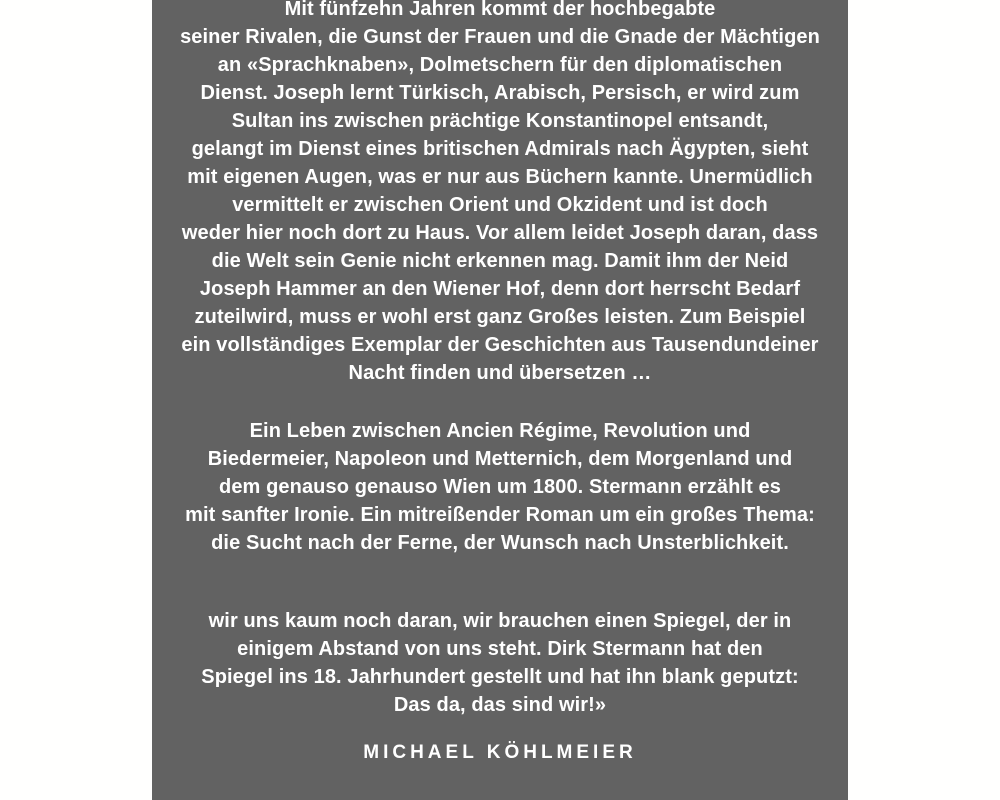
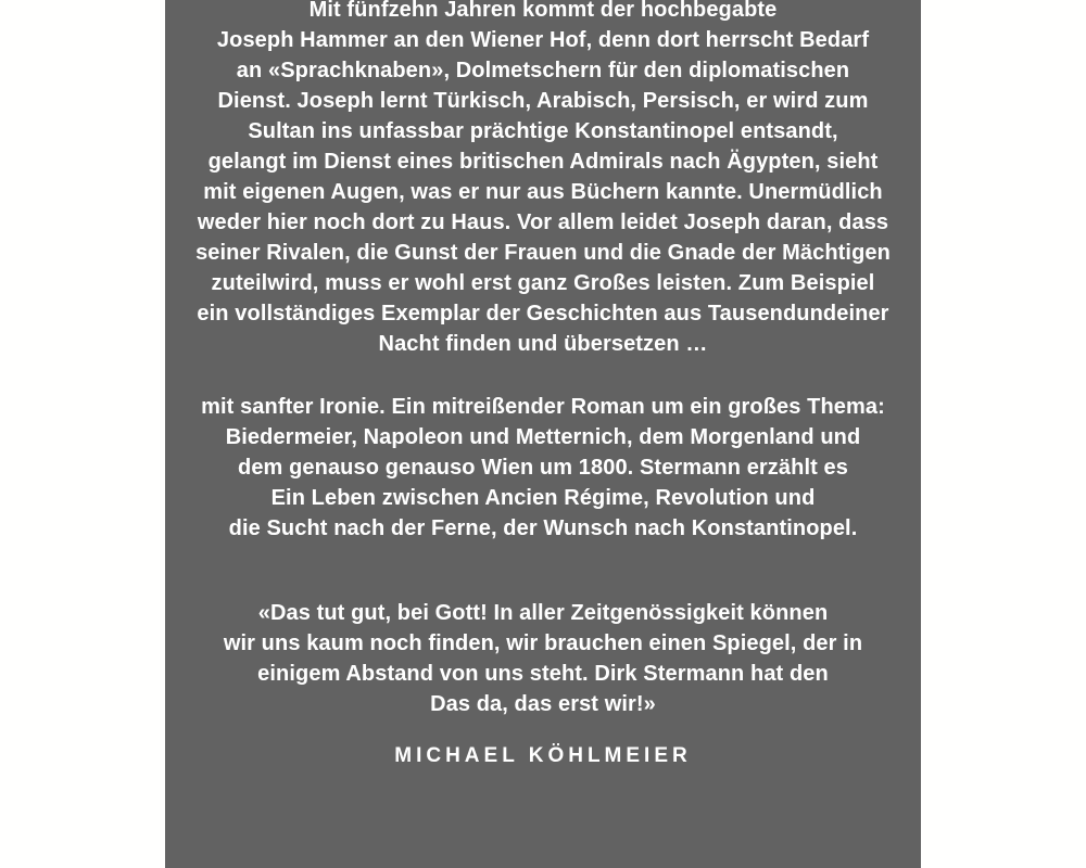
  Mit fünfzehn Jahren kommt der hochbegabte
- seiner Rivalen, die Gunst der Frauen und die Gnade der Mächtigen
+ Joseph Hammer an den Wiener Hof, denn dort herrscht Bedarf
  an «Sprachknaben», Dolmetschern für den diplomatischen
  Dienst. Joseph lernt Türkisch, Arabisch, Persisch, er wird zum
- Sultan ins zwischen prächtige Konstantinopel entsandt,
+ Sultan ins unfassbar prächtige Konstantinopel entsandt,
  gelangt im Dienst eines britischen Admirals nach Ägypten, sieht
  mit eigenen Augen, was er nur aus Büchern kannte. Unermüdlich
- vermittelt er zwischen Orient und Okzident und ist doch
  weder hier noch dort zu Haus. Vor allem leidet Joseph daran, dass
- die Welt sein Genie nicht erkennen mag. Damit ihm der Neid
- Joseph Hammer an den Wiener Hof, denn dort herrscht Bedarf
+ seiner Rivalen, die Gunst der Frauen und die Gnade der Mächtigen
  zuteilwird, muss er wohl erst ganz Großes leisten. Zum Beispiel
  ein vollständiges Exemplar der Geschichten aus Tausendundeiner
  Nacht finden und übersetzen …
- Ein Leben zwischen Ancien Régime, Revolution und
+ mit sanfter Ironie. Ein mitreißender Roman um ein großes Thema:
  Biedermeier, Napoleon und Metternich, dem Morgenland und
  dem genauso genauso Wien um 1800. Stermann erzählt es
- mit sanfter Ironie. Ein mitreißender Roman um ein großes Thema:
+ Ein Leben zwischen Ancien Régime, Revolution und
- die Sucht nach der Ferne, der Wunsch nach Unsterblichkeit.
+ die Sucht nach der Ferne, der Wunsch nach Konstantinopel.
+ «Das tut gut, bei Gott! In aller Zeitgenössigkeit können
- wir uns kaum noch daran, wir brauchen einen Spiegel, der in
+ wir uns kaum noch finden, wir brauchen einen Spiegel, der in
  einigem Abstand von uns steht. Dirk Stermann hat den
- Spiegel ins 18. Jahrhundert gestellt und hat ihn blank geputzt:
- Das da, das sind wir!»
+ Das da, das erst wir!»
  MICHAEL KÖHLMEIER
